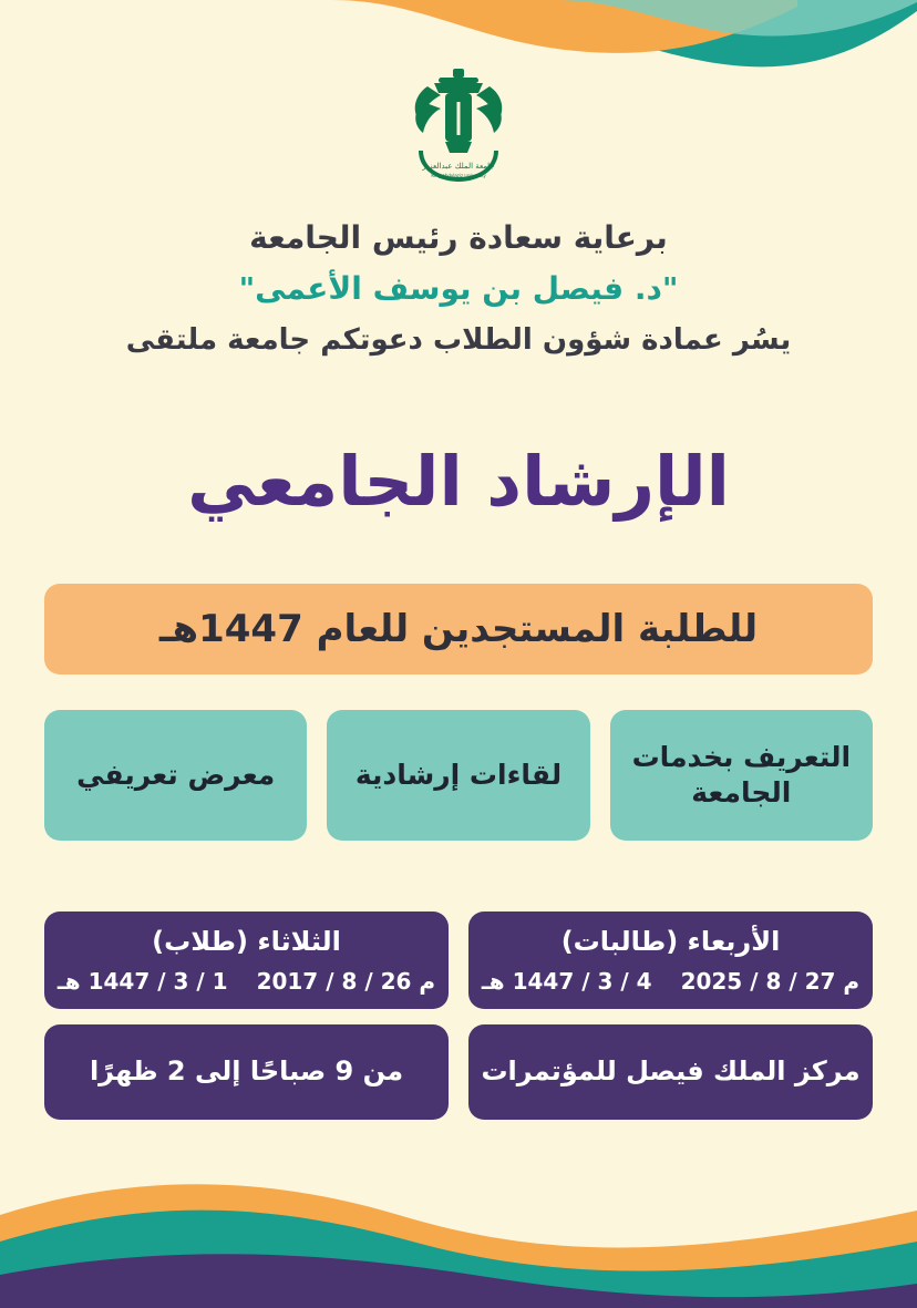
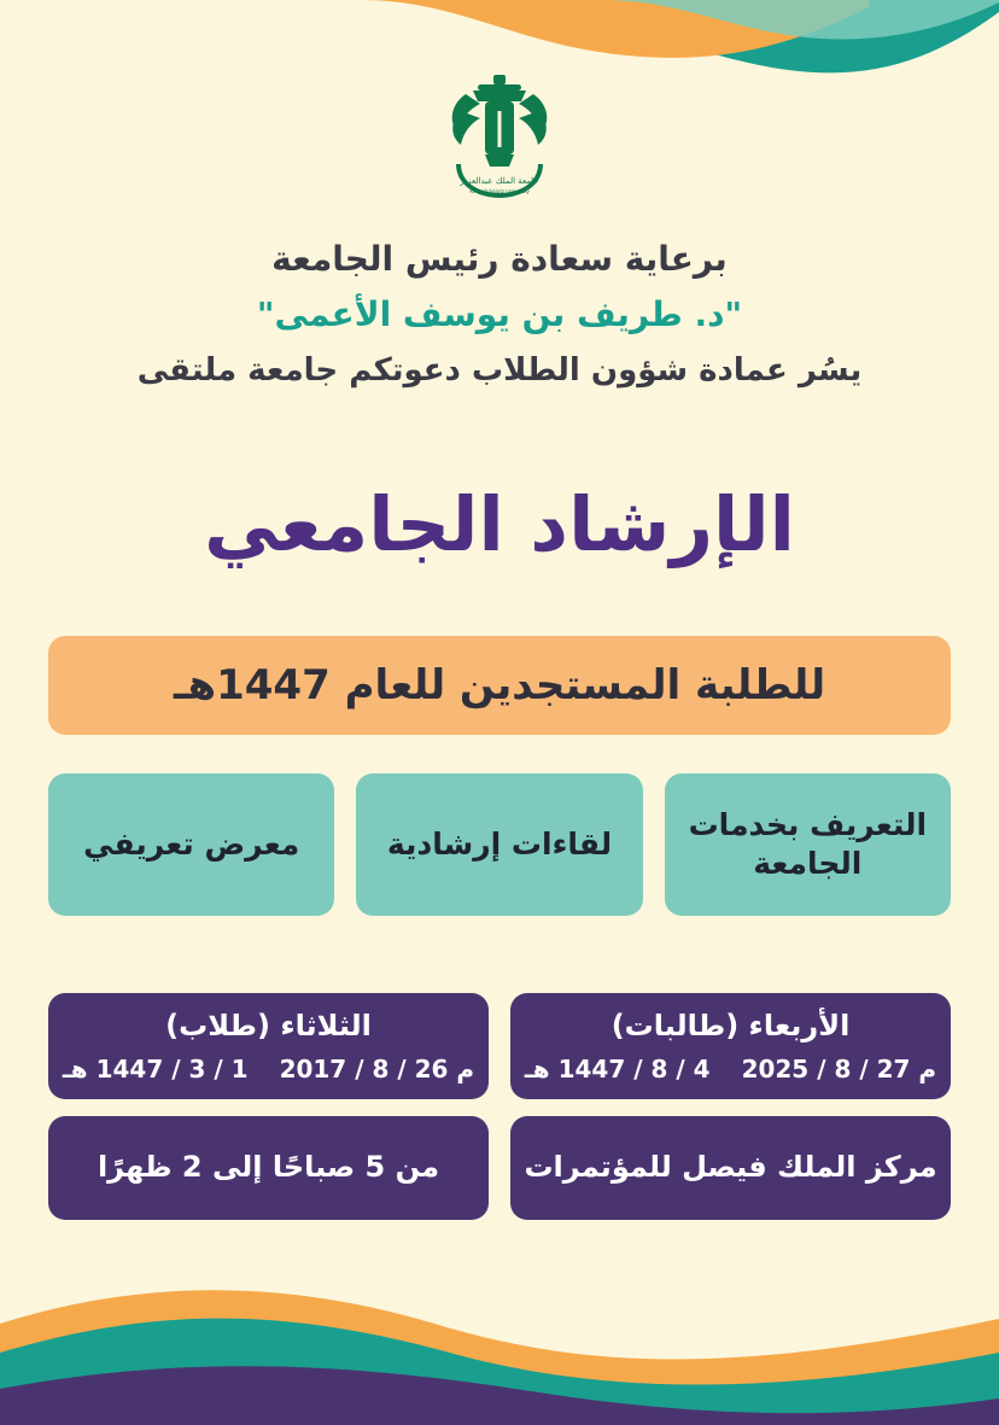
  جامعة الملك عبدالعزيز
  برعاية سعادة رئيس الجامعة
- "د. فيصل بن يوسف الأعمى"
+ "د. طريف بن يوسف الأعمى"
  يسُر عمادة شؤون الطلاب دعوتكم جامعة ملتقى
  الإرشاد الجامعي
  للطلبة المستجدين للعام 1447هـ
  التعريف بخدمات الجامعة
  لقاءات إرشادية
  معرض تعريفي
  الأربعاء (طالبات)
  م 27 / 8 / 2025
- 4 / 3 / 1447 هـ
+ 4 / 8 / 1447 هـ
  الثلاثاء (طلاب)
  م 26 / 8 / 2017
  1 / 3 / 1447 هـ
  مركز الملك فيصل للمؤتمرات
- من 9 صباحًا إلى 2 ظهرًا
+ من 5 صباحًا إلى 2 ظهرًا
